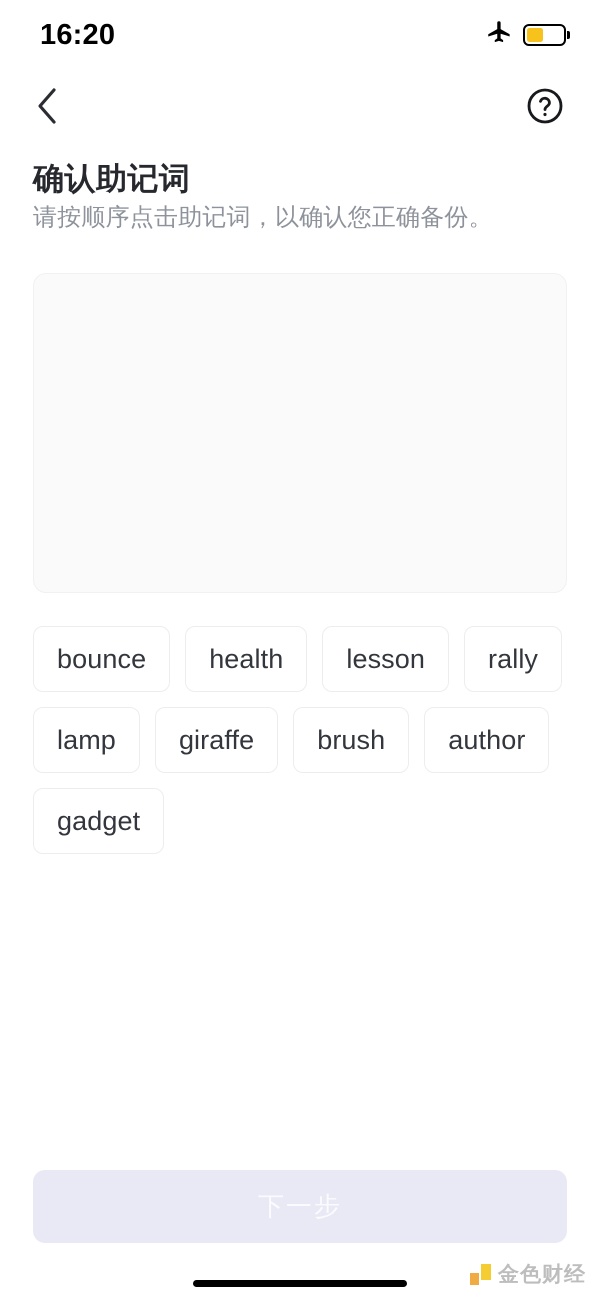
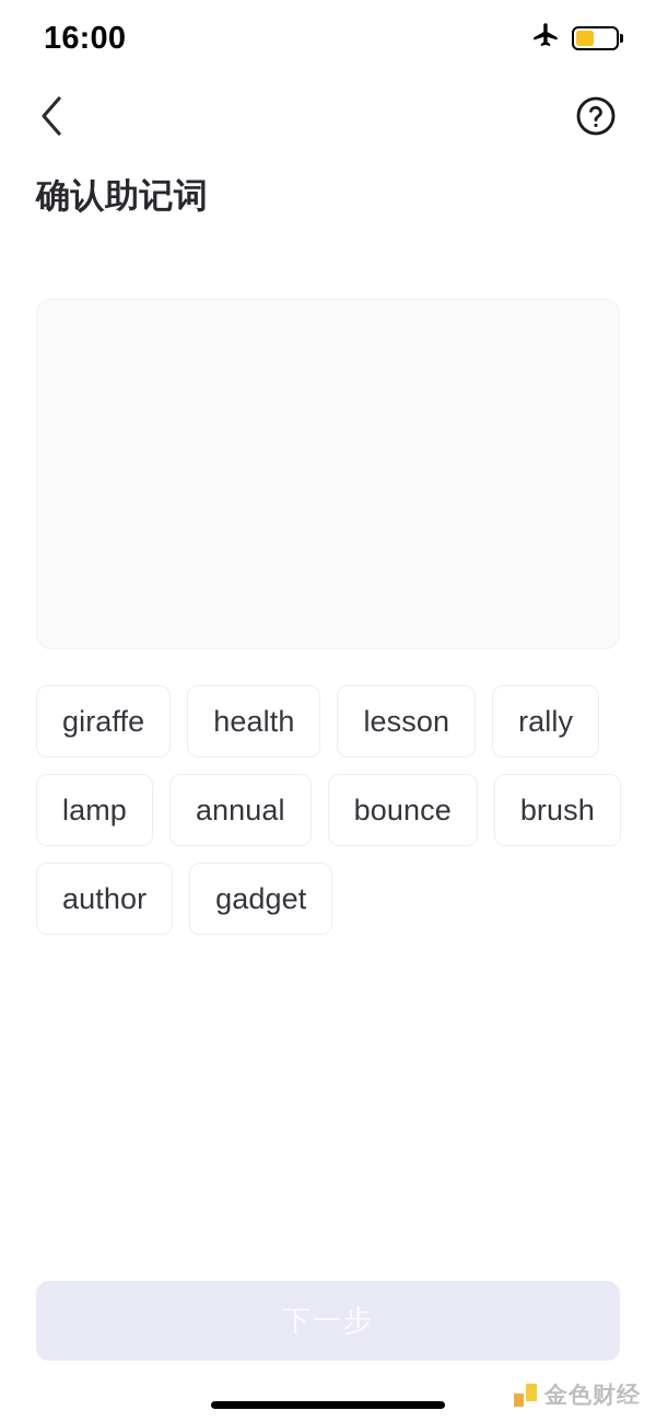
- 16:20
+ 16:00
  确认助记词
- 请按顺序点击助记词，以确认您正确备份。
- bounce
+ giraffe
  health
  lesson
  rally
  lamp
+ annual
- giraffe
+ bounce
  brush
  author
  gadget
  金色财经
